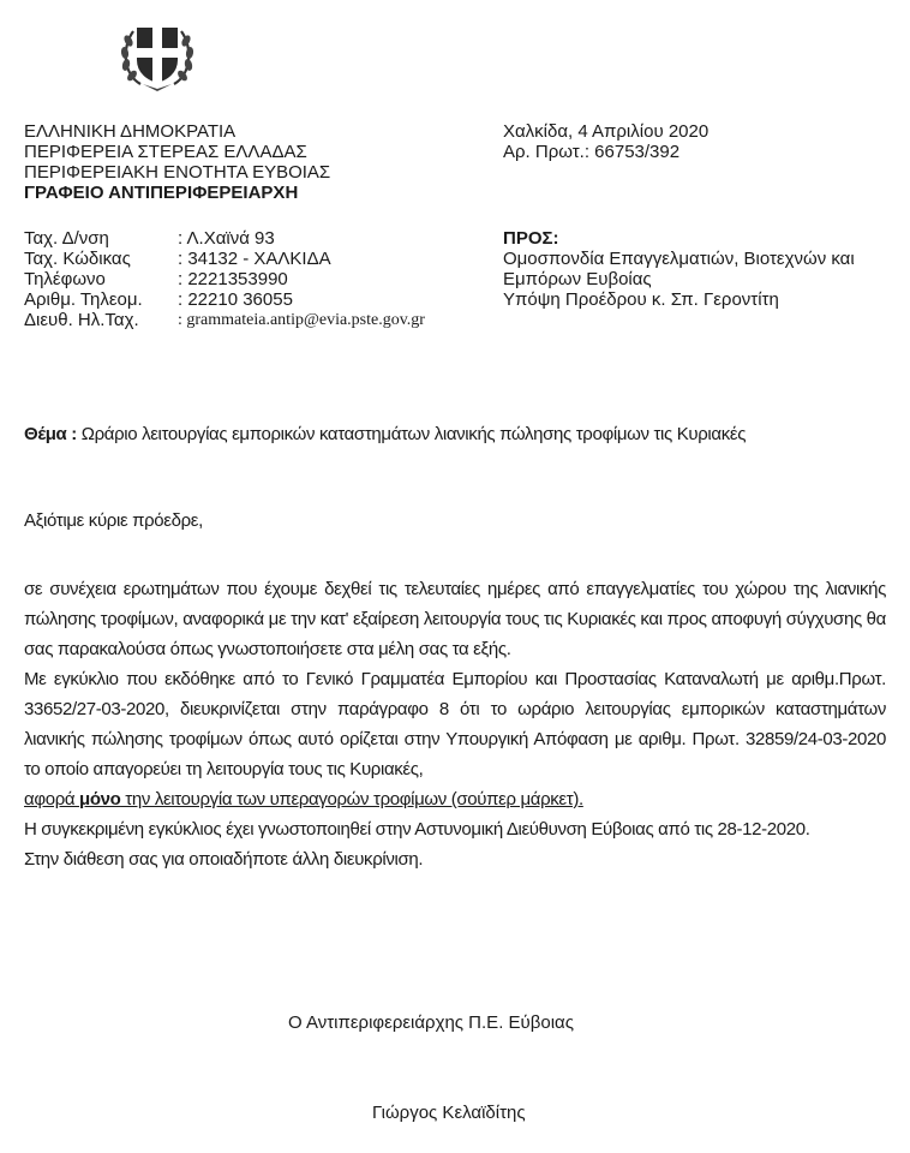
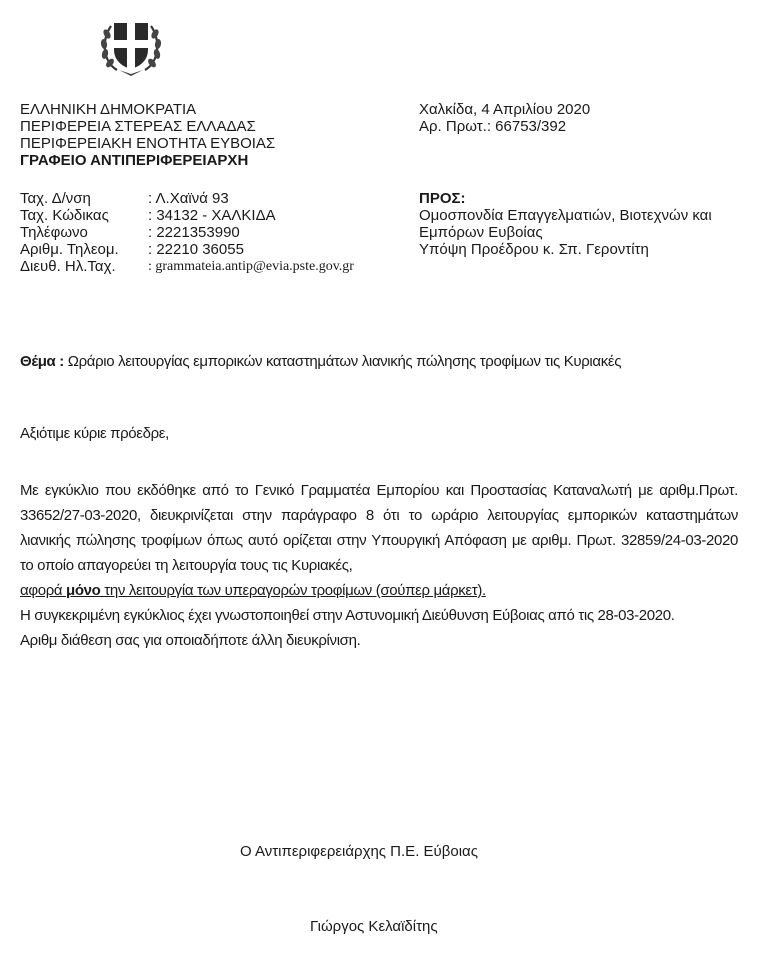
  ΕΛΛΗΝΙΚΗ ΔΗΜΟΚΡΑΤΙΑ
  ΠΕΡΙΦΕΡΕΙΑ ΣΤΕΡΕΑΣ ΕΛΛΑΔΑΣ
  ΠΕΡΙΦΕΡΕΙΑΚΗ ΕΝΟΤΗΤΑ ΕΥΒΟΙΑΣ
  ΓΡΑΦΕΙΟ ΑΝΤΙΠΕΡΙΦΕΡΕΙΑΡΧΗ
  Χαλκίδα, 4 Απριλίου 2020
  Αρ. Πρωτ.: 66753/392
  Ταχ. Δ/νση
  : Λ.Χαϊνά 93
  Ταχ. Κώδικας
  : 34132 - ΧΑΛΚΙΔΑ
  Τηλέφωνο
  : 2221353990
  Αριθμ. Τηλεομ.
  : 22210 36055
  Διευθ. Ηλ.Ταχ.
  : grammateia.antip@evia.pste.gov.gr
  ΠΡΟΣ:
  Ομοσπονδία Επαγγελματιών, Βιοτεχνών και
  Εμπόρων Ευβοίας
  Υπόψη Προέδρου κ. Σπ. Γεροντίτη
  Θέμα : Ωράριο λειτουργίας εμπορικών καταστημάτων λιανικής πώλησης τροφίμων τις Κυριακές
  Αξιότιμε κύριε πρόεδρε,
- σε συνέχεια ερωτημάτων που έχουμε δεχθεί τις τελευταίες ημέρες από επαγγελματίες του χώρου της λιανικής πώλησης τροφίμων, αναφορικά με την κατ' εξαίρεση λειτουργία τους τις Κυριακές και προς αποφυγή σύγχυσης θα σας παρακαλούσα όπως γνωστοποιήσετε στα μέλη σας τα εξής.
  Με εγκύκλιο που εκδόθηκε από το Γενικό Γραμματέα Εμπορίου και Προστασίας Καταναλωτή με αριθμ.Πρωτ. 33652/27-03-2020, διευκρινίζεται στην παράγραφο 8 ότι το ωράριο λειτουργίας εμπορικών καταστημάτων λιανικής πώλησης τροφίμων όπως αυτό ορίζεται στην Υπουργική Απόφαση με αριθμ. Πρωτ. 32859/24-03-2020 το οποίο απαγορεύει τη λειτουργία τους τις Κυριακές,
  αφορά μόνο την λειτουργία των υπεραγορών τροφίμων (σούπερ μάρκετ).
- Η συγκεκριμένη εγκύκλιος έχει γνωστοποιηθεί στην Αστυνομική Διεύθυνση Εύβοιας από τις 28-12-2020.
+ Η συγκεκριμένη εγκύκλιος έχει γνωστοποιηθεί στην Αστυνομική Διεύθυνση Εύβοιας από τις 28-03-2020.
- Στην διάθεση σας για οποιαδήποτε άλλη διευκρίνιση.
+ Αριθμ διάθεση σας για οποιαδήποτε άλλη διευκρίνιση.
  Ο Αντιπεριφερειάρχης Π.Ε. Εύβοιας
  Γιώργος Κελαϊδίτης
